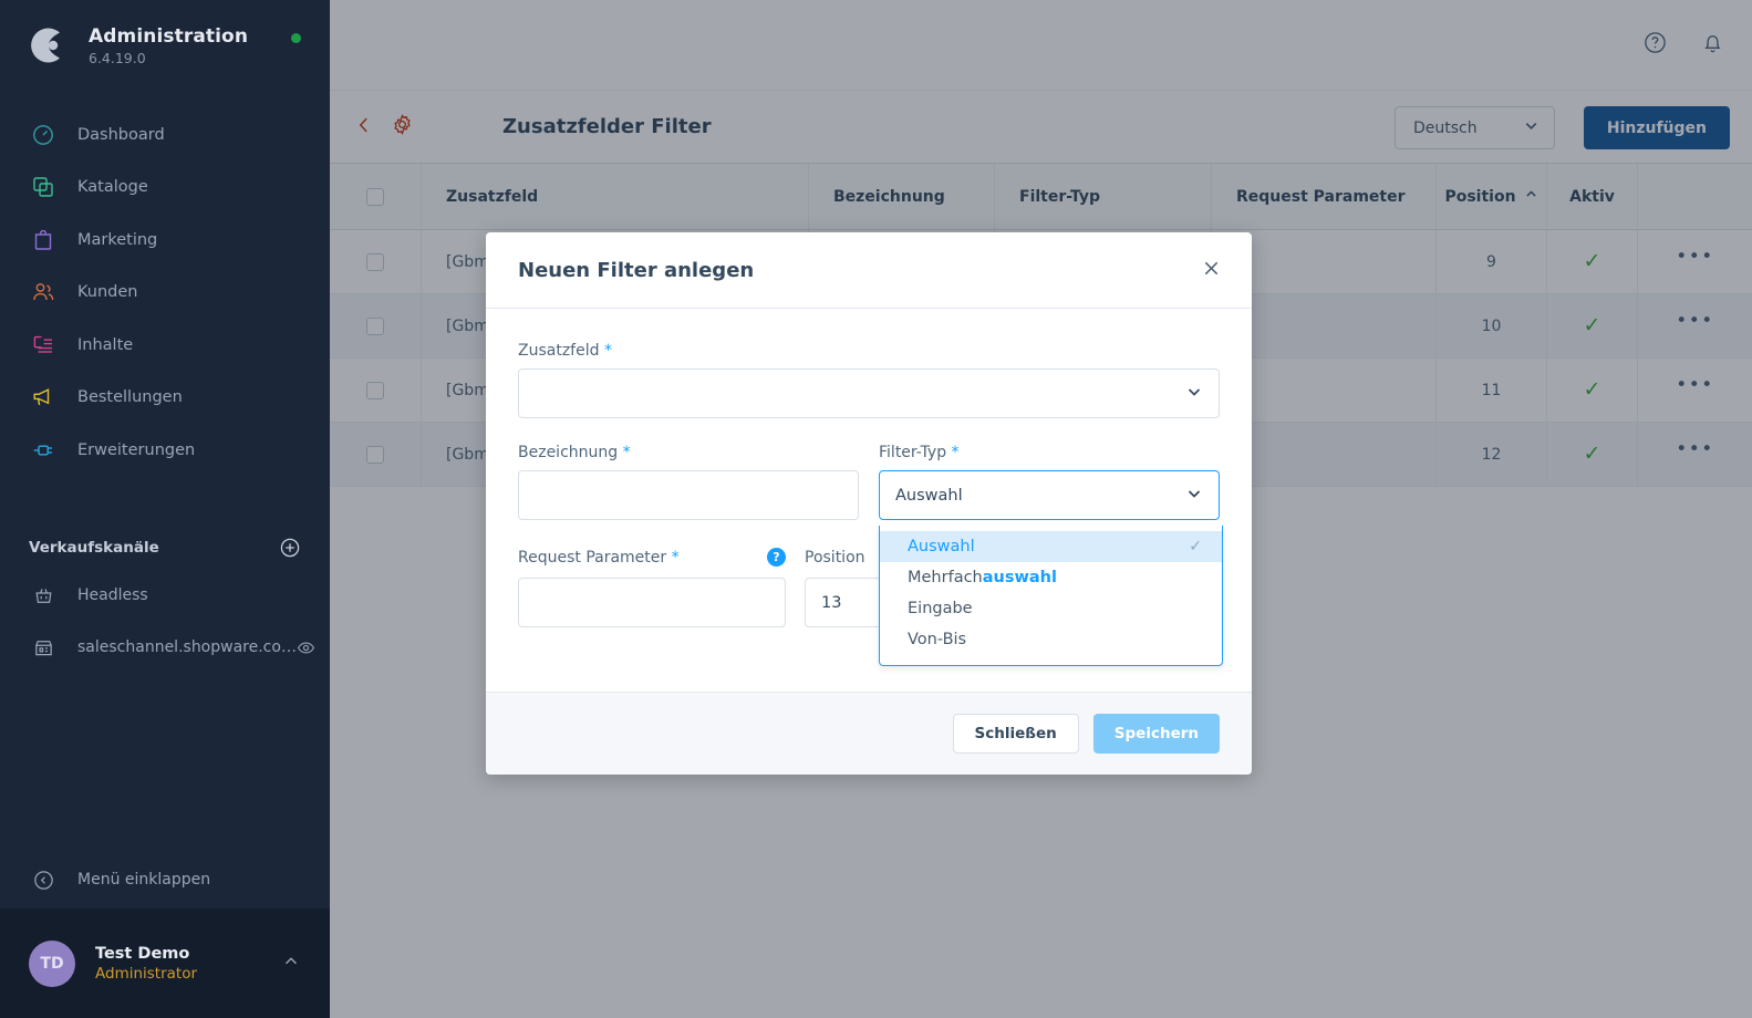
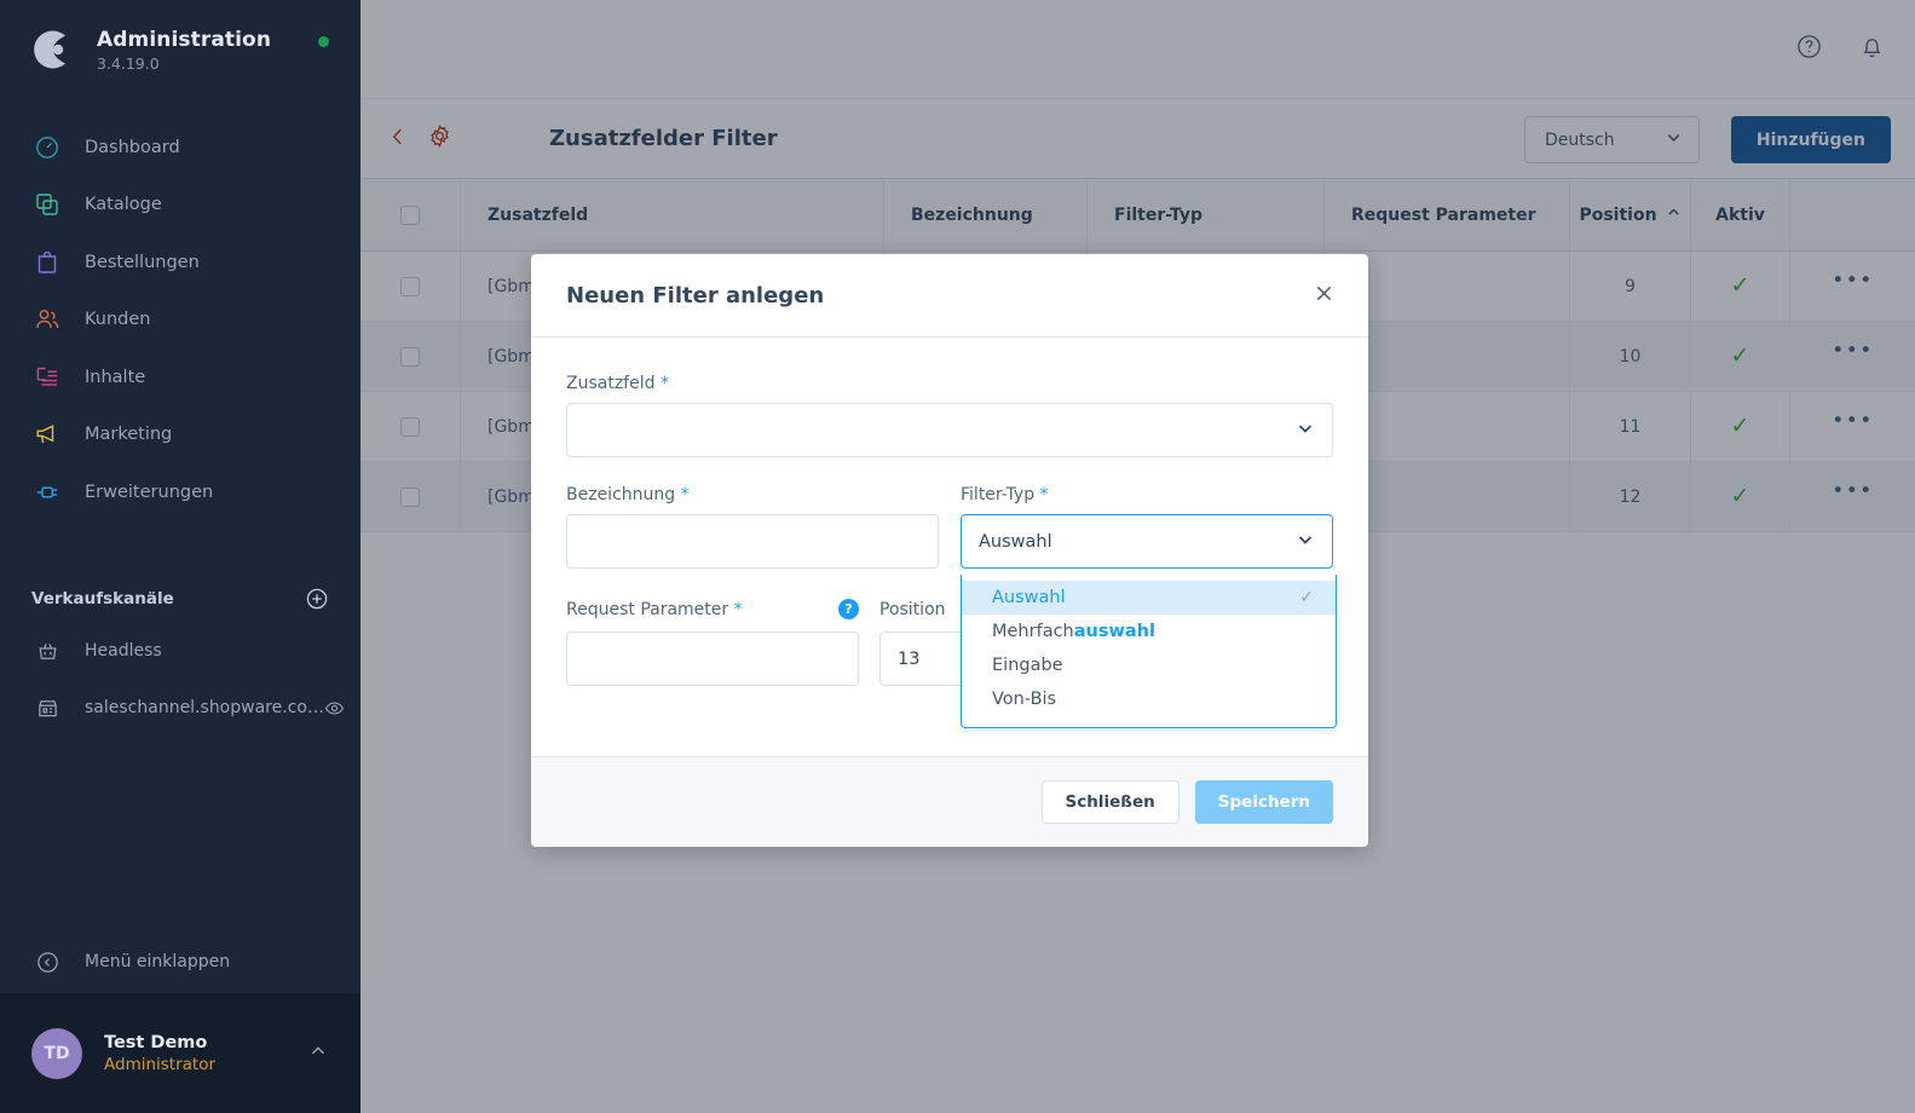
  Administration
- 6.4.19.0
+ 3.4.19.0
  Dashboard
  Kataloge
- Marketing
+ Bestellungen
  Kunden
  Inhalte
- Bestellungen
+ Marketing
  Erweiterungen
  Verkaufskanäle
  Headless
  saleschannel.shopware.co…
  Menü einklappen
  TD
  Test Demo
  Administrator
  Zusatzfelder Filter
  Deutsch
  Hinzufügen
  Zusatzfeld
  Bezeichnung
  Filter-Typ
  Request Parameter
  Position
  Aktiv
  [Gbm
  9
  ✓
  •••
  [Gbm
  10
  ✓
  •••
  [Gbm
  11
  ✓
  •••
  [Gbm
  12
  ✓
  •••
  Neuen Filter anlegen
  Zusatzfeld *
  Bezeichnung *
  Filter-Typ *
  Auswahl
  Auswahl
  ✓
  Mehrfach
  auswahl
  Eingabe
  Von-Bis
  Request Parameter *
  ?
  Position
  13
  Schließen
  Speichern
